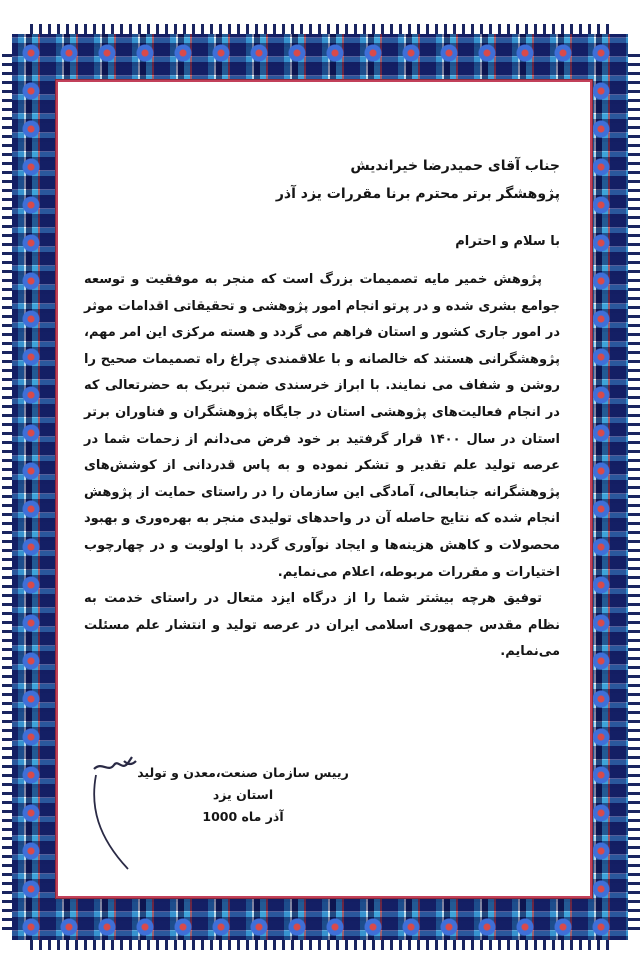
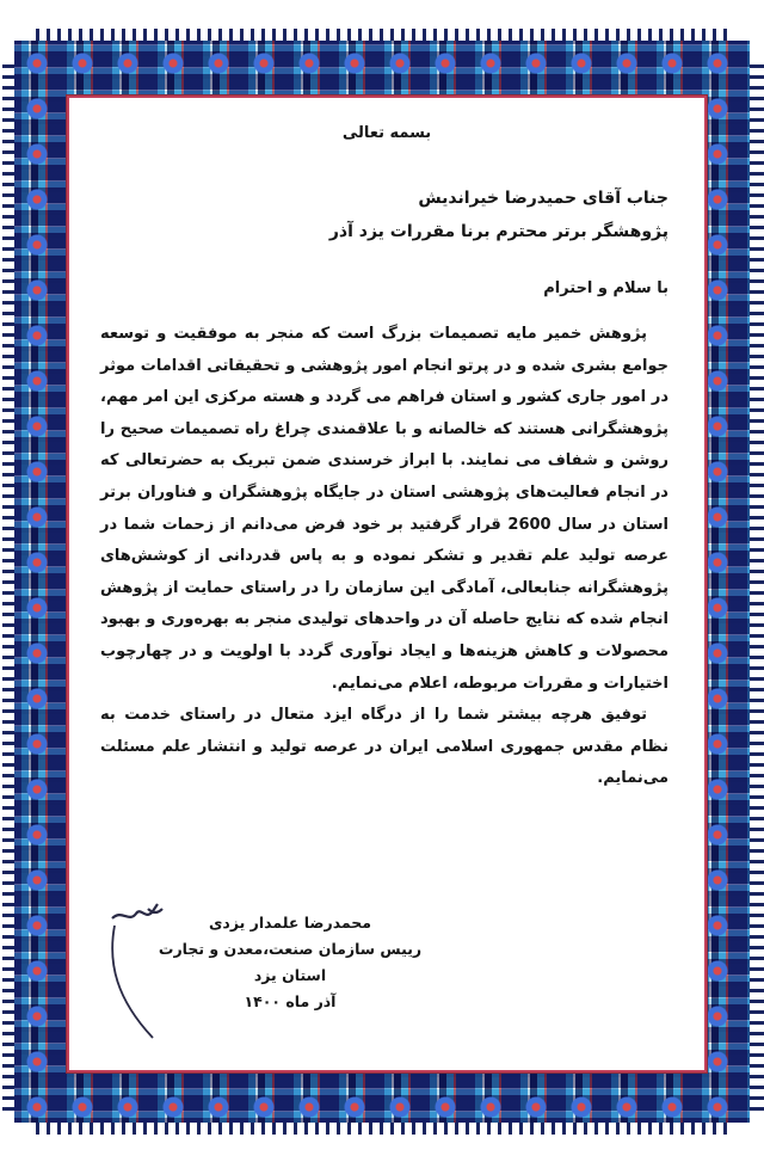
+ بسمه تعالی
  جناب آقای حمیدرضا خیراندیش
  پژوهشگر برتر محترم برنا مقررات یزد آذر
  با سلام و احترام
- پژوهش خمیر مایه تصمیمات بزرگ است که منجر به موفقیت و توسعه جوامع بشری شده و در پرتو انجام امور پژوهشی و تحقیقاتی اقدامات موثر در امور جاری کشور و استان فراهم می گردد و هسته مرکزی این امر مهم، پژوهشگرانی هستند که خالصانه و با علاقمندی چراغ راه تصمیمات صحیح را روشن و شفاف می نمایند. با ابراز خرسندی ضمن تبریک به حضرتعالی که در انجام فعالیت‌های پژوهشی استان در جایگاه پژوهشگران و فناوران برتر استان در سال ۱۴۰۰ قرار گرفتید بر خود فرض می‌دانم از زحمات شما در عرصه تولید علم تقدیر و تشکر نموده و به پاس قدردانی از کوشش‌های پژوهشگرانه جنابعالی، آمادگی این سازمان را در راستای حمایت از پژوهش انجام شده که نتایج حاصله آن در واحدهای تولیدی منجر به بهره‌وری و بهبود محصولات و کاهش هزینه‌ها و ایجاد نوآوری گردد با اولویت و در چهارچوب اختیارات و مقررات مربوطه، اعلام می‌نمایم.
+ پژوهش خمیر مایه تصمیمات بزرگ است که منجر به موفقیت و توسعه جوامع بشری شده و در پرتو انجام امور پژوهشی و تحقیقاتی اقدامات موثر در امور جاری کشور و استان فراهم می گردد و هسته مرکزی این امر مهم، پژوهشگرانی هستند که خالصانه و با علاقمندی چراغ راه تصمیمات صحیح را روشن و شفاف می نمایند. با ابراز خرسندی ضمن تبریک به حضرتعالی که در انجام فعالیت‌های پژوهشی استان در جایگاه پژوهشگران و فناوران برتر استان در سال 2600 قرار گرفتید بر خود فرض می‌دانم از زحمات شما در عرصه تولید علم تقدیر و تشکر نموده و به پاس قدردانی از کوشش‌های پژوهشگرانه جنابعالی، آمادگی این سازمان را در راستای حمایت از پژوهش انجام شده که نتایج حاصله آن در واحدهای تولیدی منجر به بهره‌وری و بهبود محصولات و کاهش هزینه‌ها و ایجاد نوآوری گردد با اولویت و در چهارچوب اختیارات و مقررات مربوطه، اعلام می‌نمایم.
  توفیق هرچه بیشتر شما را از درگاه ایزد متعال در راستای خدمت به نظام مقدس جمهوری اسلامی ایران در عرصه تولید و انتشار علم مسئلت می‌نمایم.
+ محمدرضا علمدار یزدی
- رییس سازمان صنعت،معدن و تولید استان یزد
+ رییس سازمان صنعت،معدن و تجارت استان یزد
- آذر ماه 1000
+ آذر ماه ۱۴۰۰
